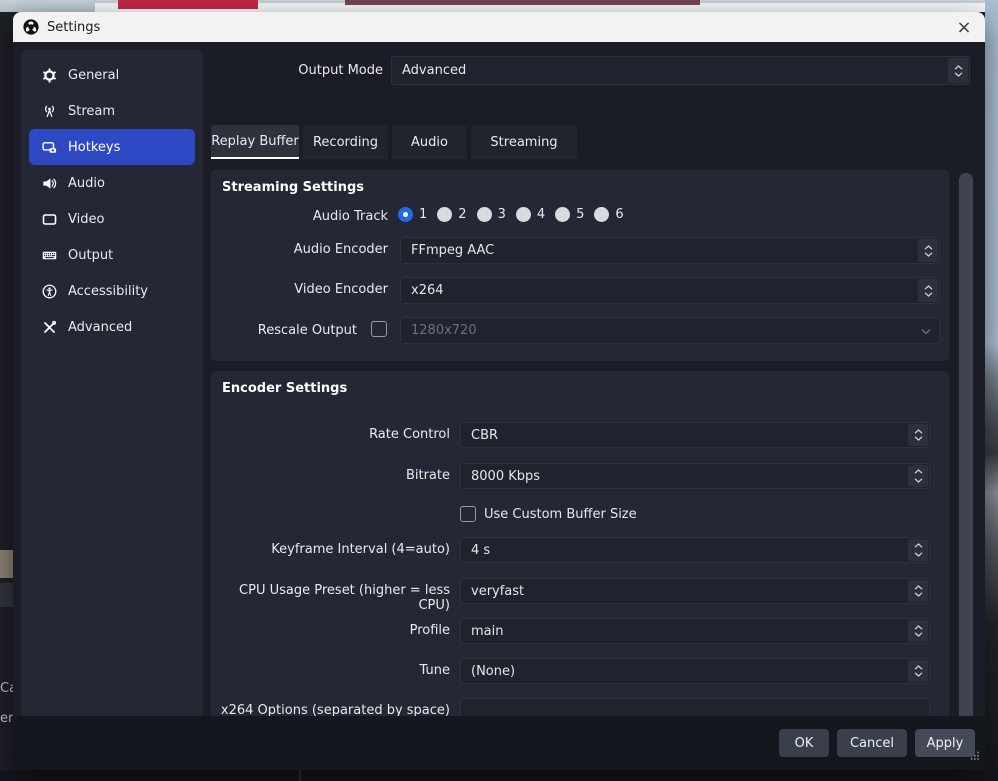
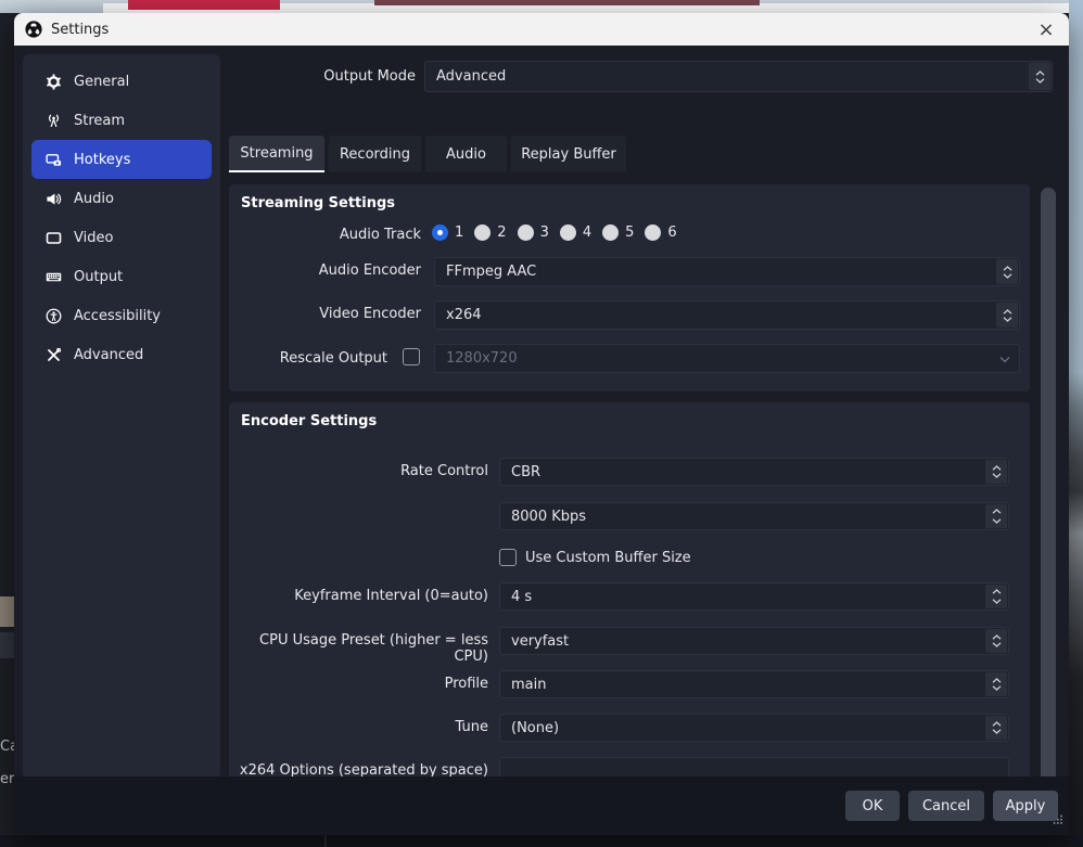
  er
  Settings
  ×
  General
  Stream
  Hotkeys
  Audio
  Video
  Output
  Accessibility
  Advanced
  Output Mode
  Advanced
- Replay Buffer
+ Streaming
  Recording
  Audio
- Streaming
+ Replay Buffer
  Streaming Settings
  Audio Track
  1
  2
  3
  4
  5
  6
  Audio Encoder
  FFmpeg AAC
  Video Encoder
  x264
  Rescale Output
  1280x720
  Encoder Settings
  Rate Control
  CBR
- Bitrate
  8000 Kbps
  Use Custom Buffer Size
- Keyframe Interval (4=auto)
+ Keyframe Interval (0=auto)
  4 s
  CPU Usage Preset (higher = less CPU)
  veryfast
  Profile
  main
  Tune
  (None)
  x264 Options (separated by space)
  OK
  Cancel
  Apply
